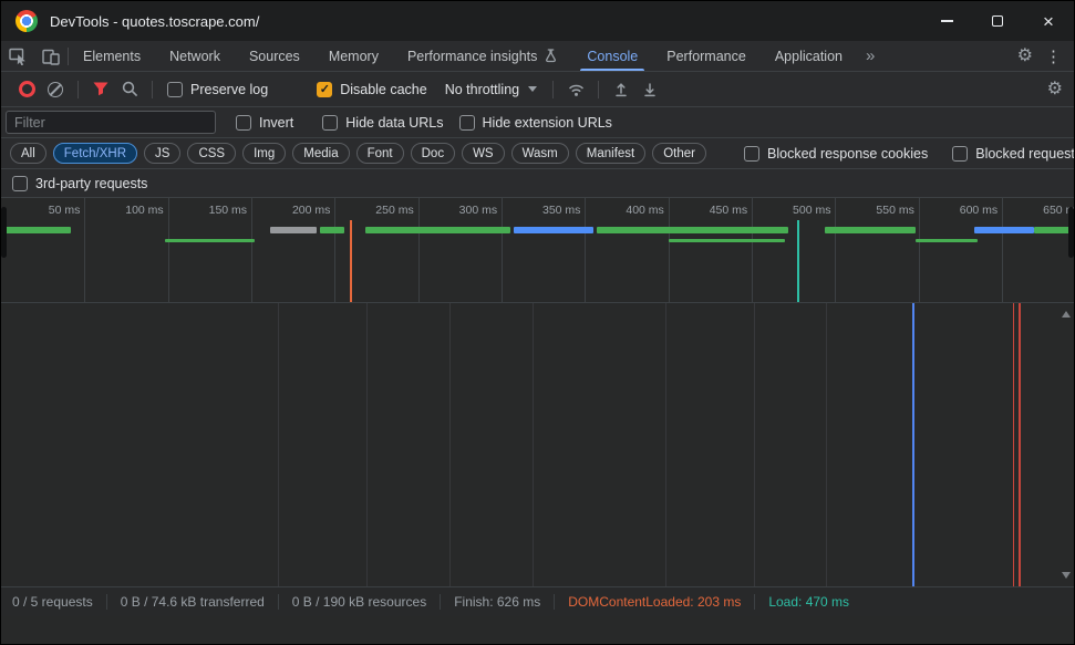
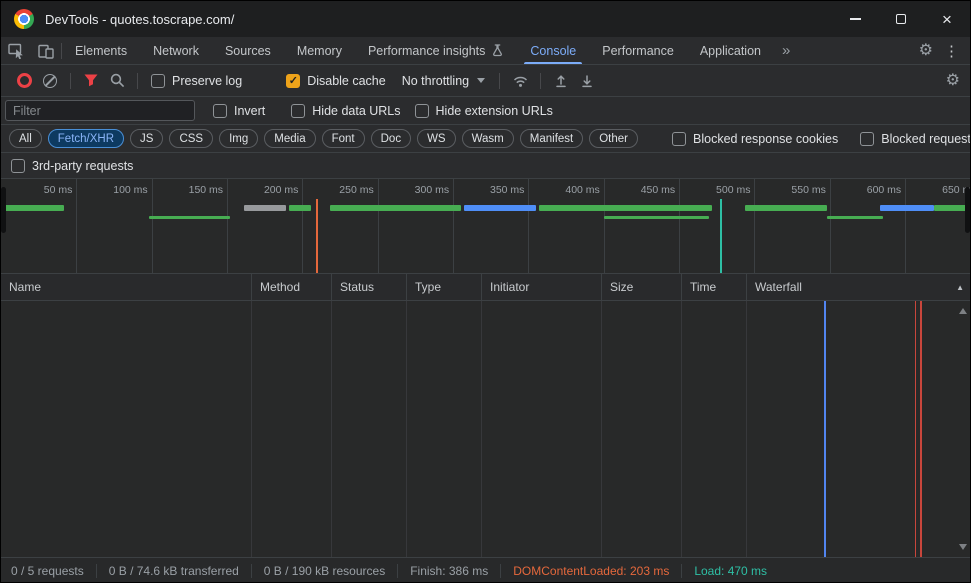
  DevTools - quotes.toscrape.com/
  ×
  Elements
  Network
  Sources
  Memory
  Performance insights
  Console
  Performance
  Application
  »
  ⚙
  ⋮
  Preserve log
  Disable cache
  No throttling
  ⚙
  Filter
  Invert
  Hide data URLs
  Hide extension URLs
  All
  Fetch/XHR
  JS
  CSS
  Img
  Media
  Font
  Doc
  WS
  Wasm
  Manifest
  Other
  Blocked response cookies
  Blocked request
  3rd-party requests
  50 ms
  100 ms
  150 ms
  200 ms
  250 ms
  300 ms
  350 ms
  400 ms
  450 ms
  500 ms
  550 ms
  600 ms
+ Name
+ Method
+ Status
+ Type
+ Initiator
+ Size
+ Time
+ Waterfall
+ ▲
  0 / 5 requests
  0 B / 74.6 kB transferred
  0 B / 190 kB resources
- Finish: 626 ms
+ Finish: 386 ms
  DOMContentLoaded: 203 ms
  Load: 470 ms
